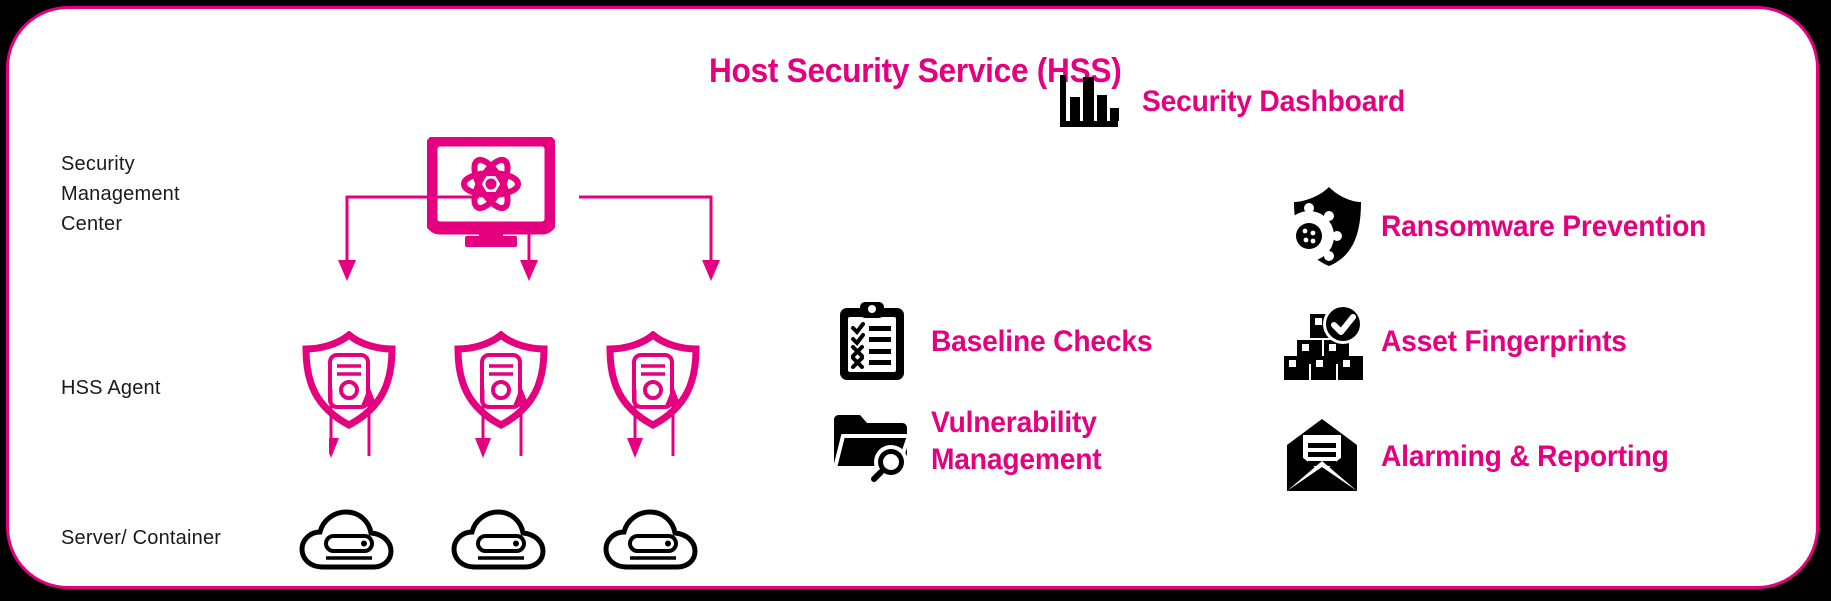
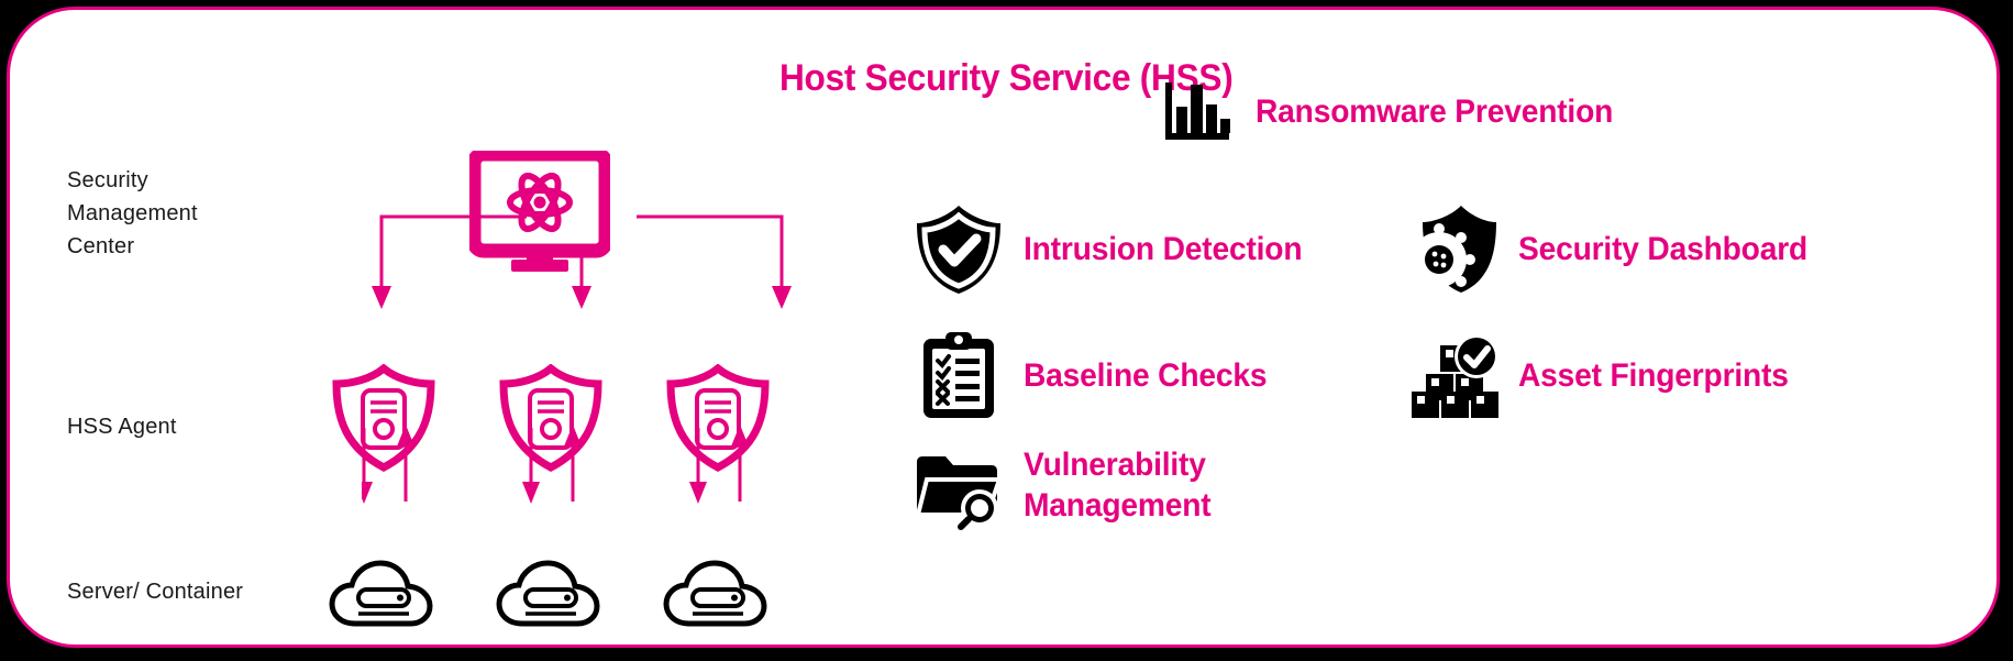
  Host Security Service (HSS)
  Security
  Management
  Center
  HSS Agent
  Server/ Container
- Security Dashboard
+ Ransomware Prevention
+ Intrusion Detection
- Ransomware Prevention
+ Security Dashboard
  Baseline Checks
  Asset Fingerprints
  Vulnerability
  Management
- Alarming & Reporting
